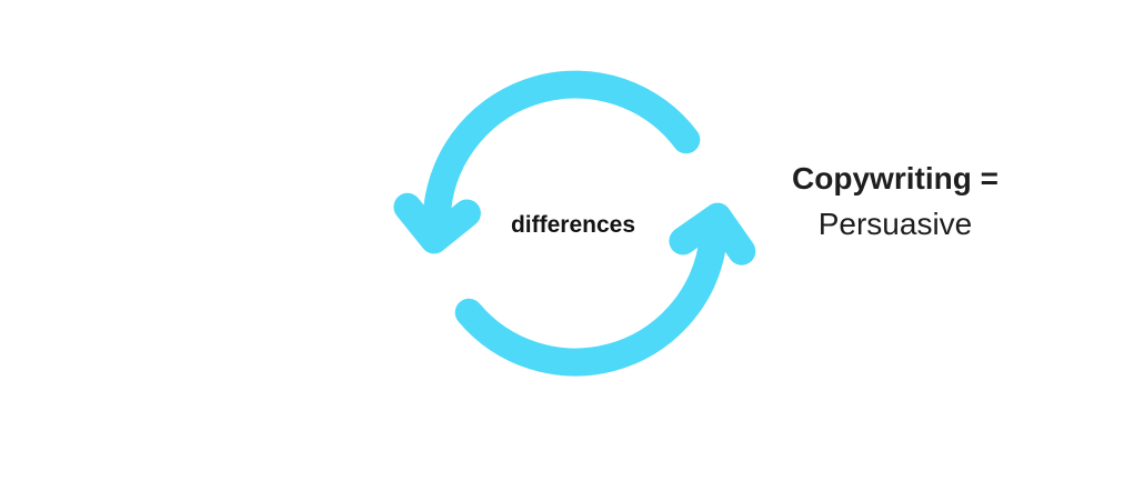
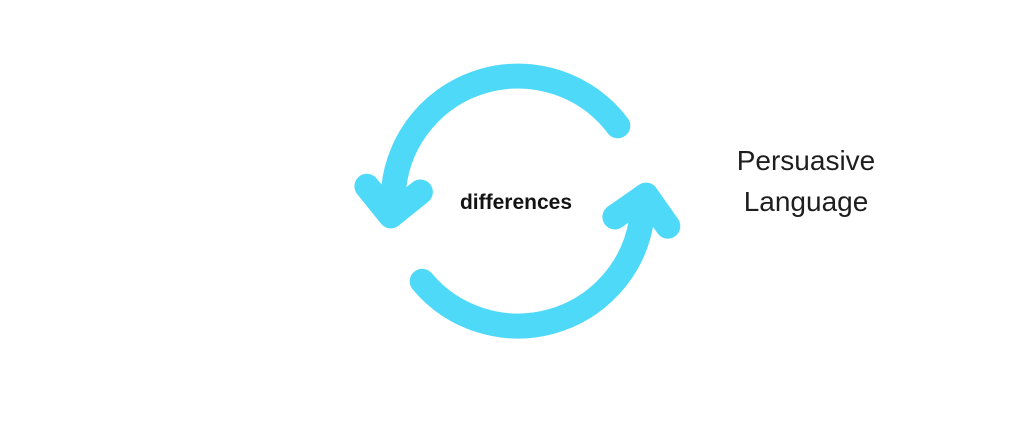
  differences
- Copywriting =
  Persuasive
+ Language
